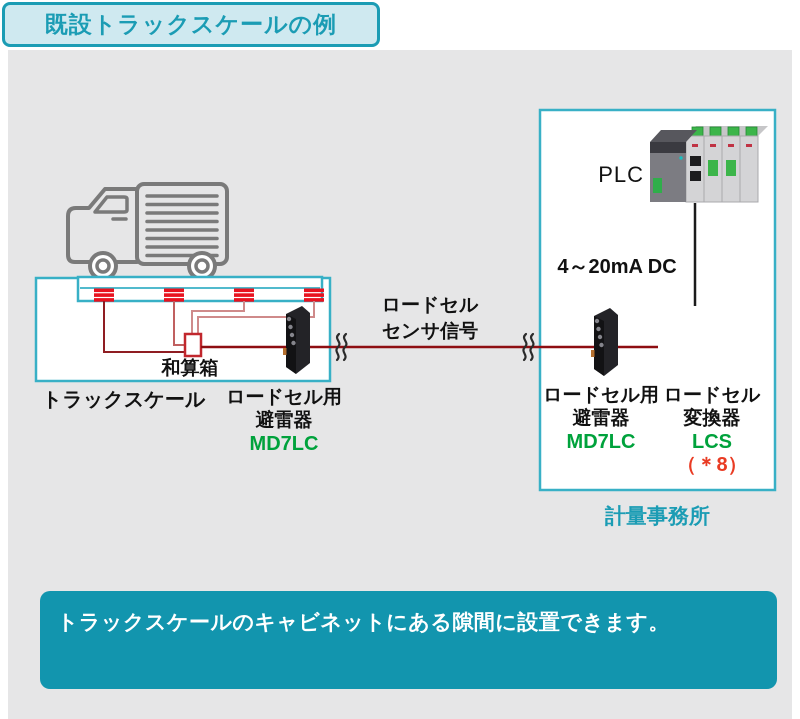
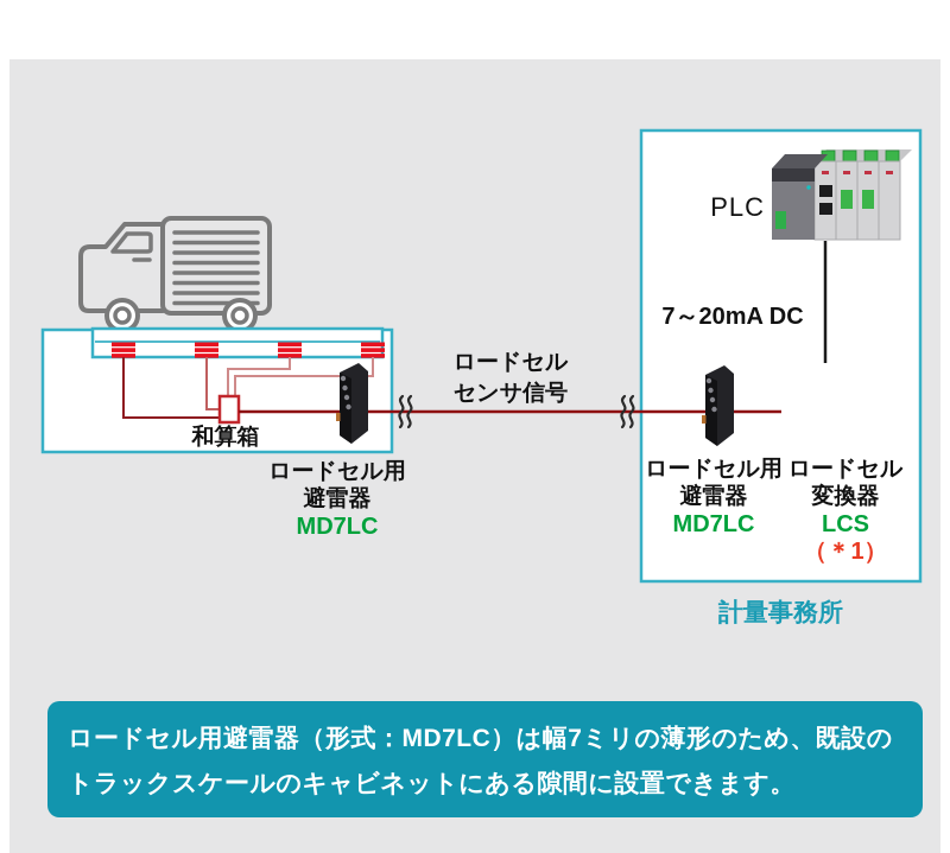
- 既設トラックスケールの例
- トラックスケール
  和算箱
  ロードセル用
  避雷器
  MD7LC
  ロードセル
  センサ信号
  PLC
- 4～20mA DC
+ 7～20mA DC
  ロードセル用
  避雷器
  MD7LC
  ロードセル
  変換器
  LCS
- （＊8）
+ （＊1）
  計量事務所
+ ロードセル用避雷器（形式：MD7LC）は幅7ミリの薄形のため、既設の
  トラックスケールのキャビネットにある隙間に設置できます。
